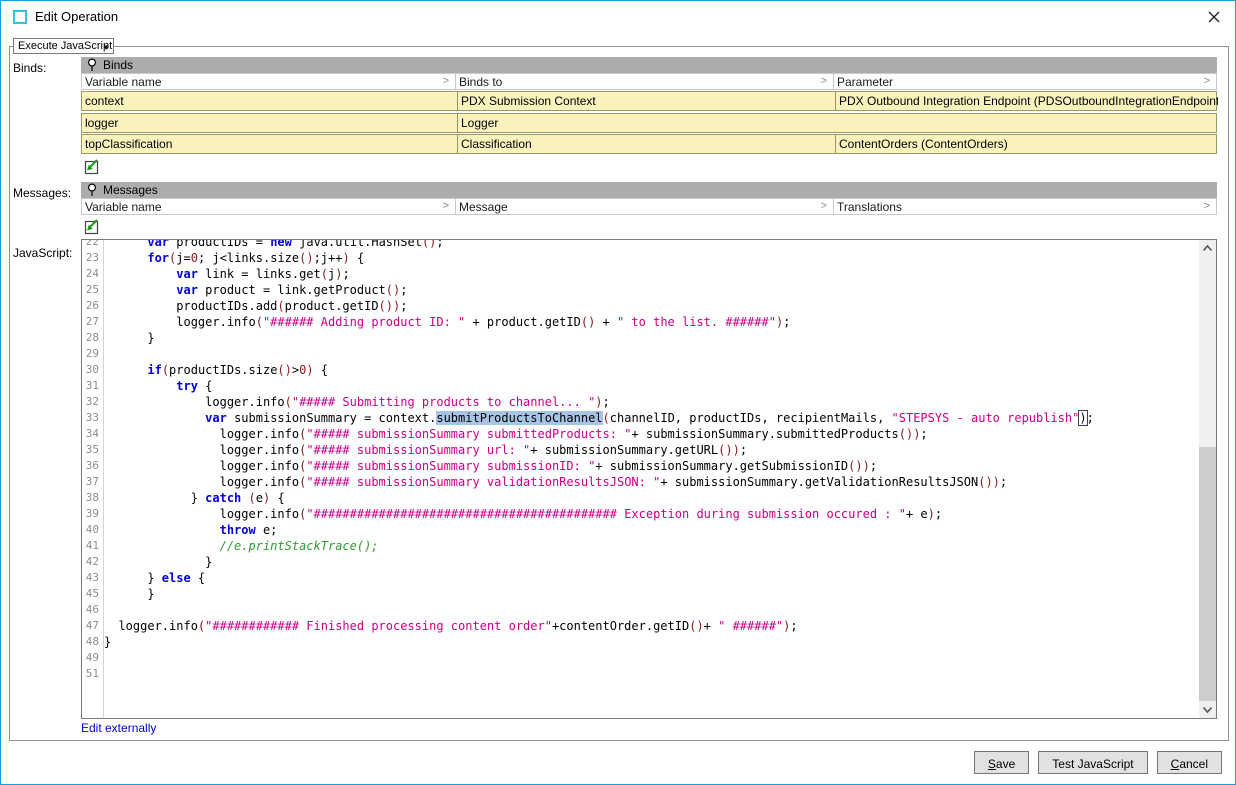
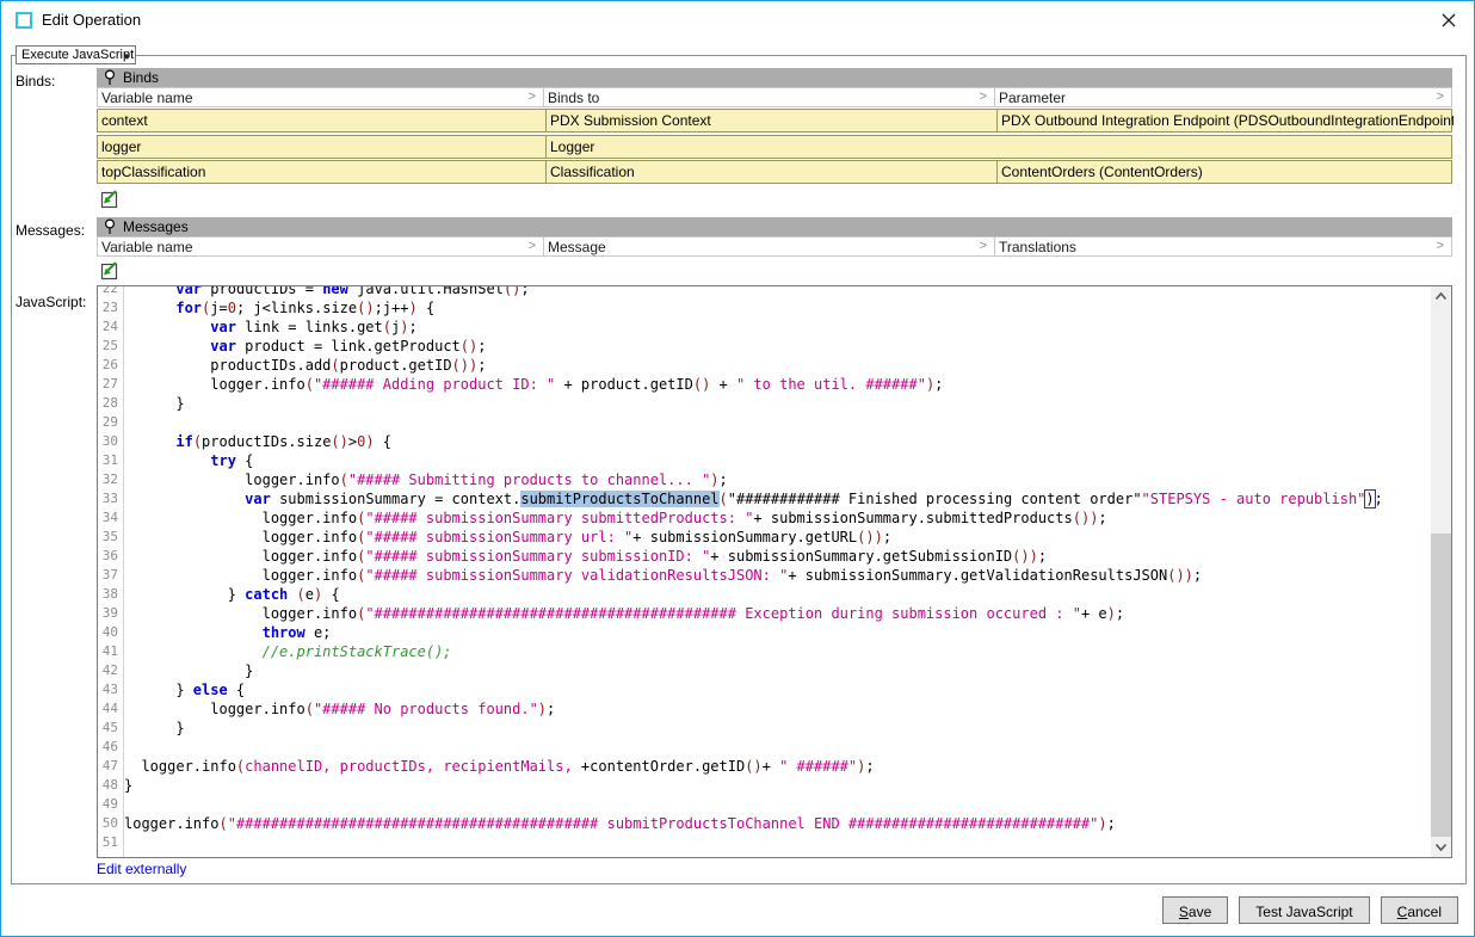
  Edit Operation
  Execute JavaScript
  ▼
  Binds:
  Messages:
  JavaScript:
  Binds
  Variable name
  >
  Binds to
  >
  Parameter
  >
  context
  PDX Submission Context
  PDX Outbound Integration Endpoint (PDSOutboundIntegrationEndpoint
  logger
  Logger
  topClassification
  Classification
  ContentOrders (ContentOrders)
  Messages
  Variable name
  >
  Message
  >
  Translations
  >
  22
  var productIDs = new java.util.HashSet();
  23
  for(j=0; j<links.size();j++) {
  24
  var link = links.get(j);
  25
  var product = link.getProduct();
  26
  productIDs.add(product.getID());
  27
- logger.info("###### Adding product ID: " + product.getID() + " to the list. ######");
+ logger.info("###### Adding product ID: " + product.getID() + " to the util. ######");
  28
  }
  29
  30
  if(productIDs.size()>0) {
  31
  try {
  32
  logger.info("##### Submitting products to channel... ");
  33
- var submissionSummary = context.submitProductsToChannel(channelID, productIDs, recipientMails, "STEPSYS - auto republish");
+ var submissionSummary = context.submitProductsToChannel("############ Finished processing content order""STEPSYS - auto republish");
  34
  logger.info("##### submissionSummary submittedProducts: "+ submissionSummary.submittedProducts());
  35
  logger.info("##### submissionSummary url: "+ submissionSummary.getURL());
  36
  logger.info("##### submissionSummary submissionID: "+ submissionSummary.getSubmissionID());
  37
  logger.info("##### submissionSummary validationResultsJSON: "+ submissionSummary.getValidationResultsJSON());
  38
  } catch (e) {
  39
  logger.info("########################################## Exception during submission occured : "+ e);
  40
  throw e;
  41
  //e.printStackTrace();
  42
  }
  43
  } else {
+ 44
+ logger.info("##### No products found.");
  45
  }
  46
  47
- logger.info("############ Finished processing content order"+contentOrder.getID()+ " ######");
+ logger.info(channelID, productIDs, recipientMails, +contentOrder.getID()+ " ######");
  48
  }
  49
+ 50
+ logger.info("########################################## submitProductsToChannel END ############################");
  51
  Edit externally
  Save
  Test JavaScript
  Cancel
